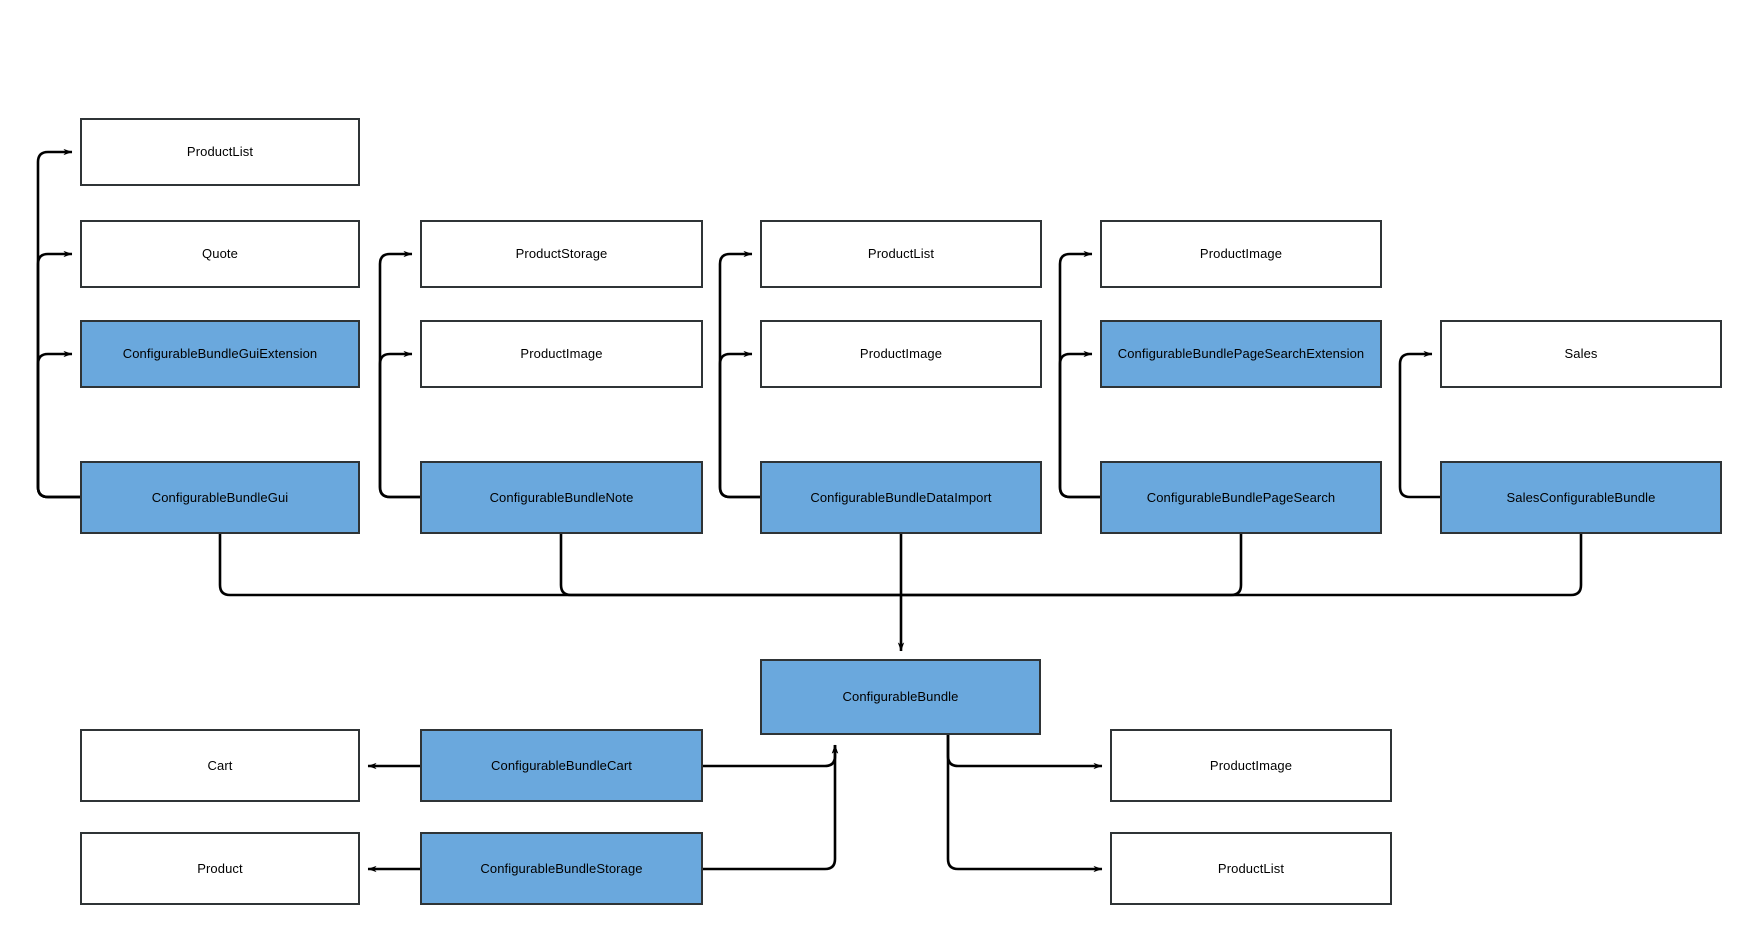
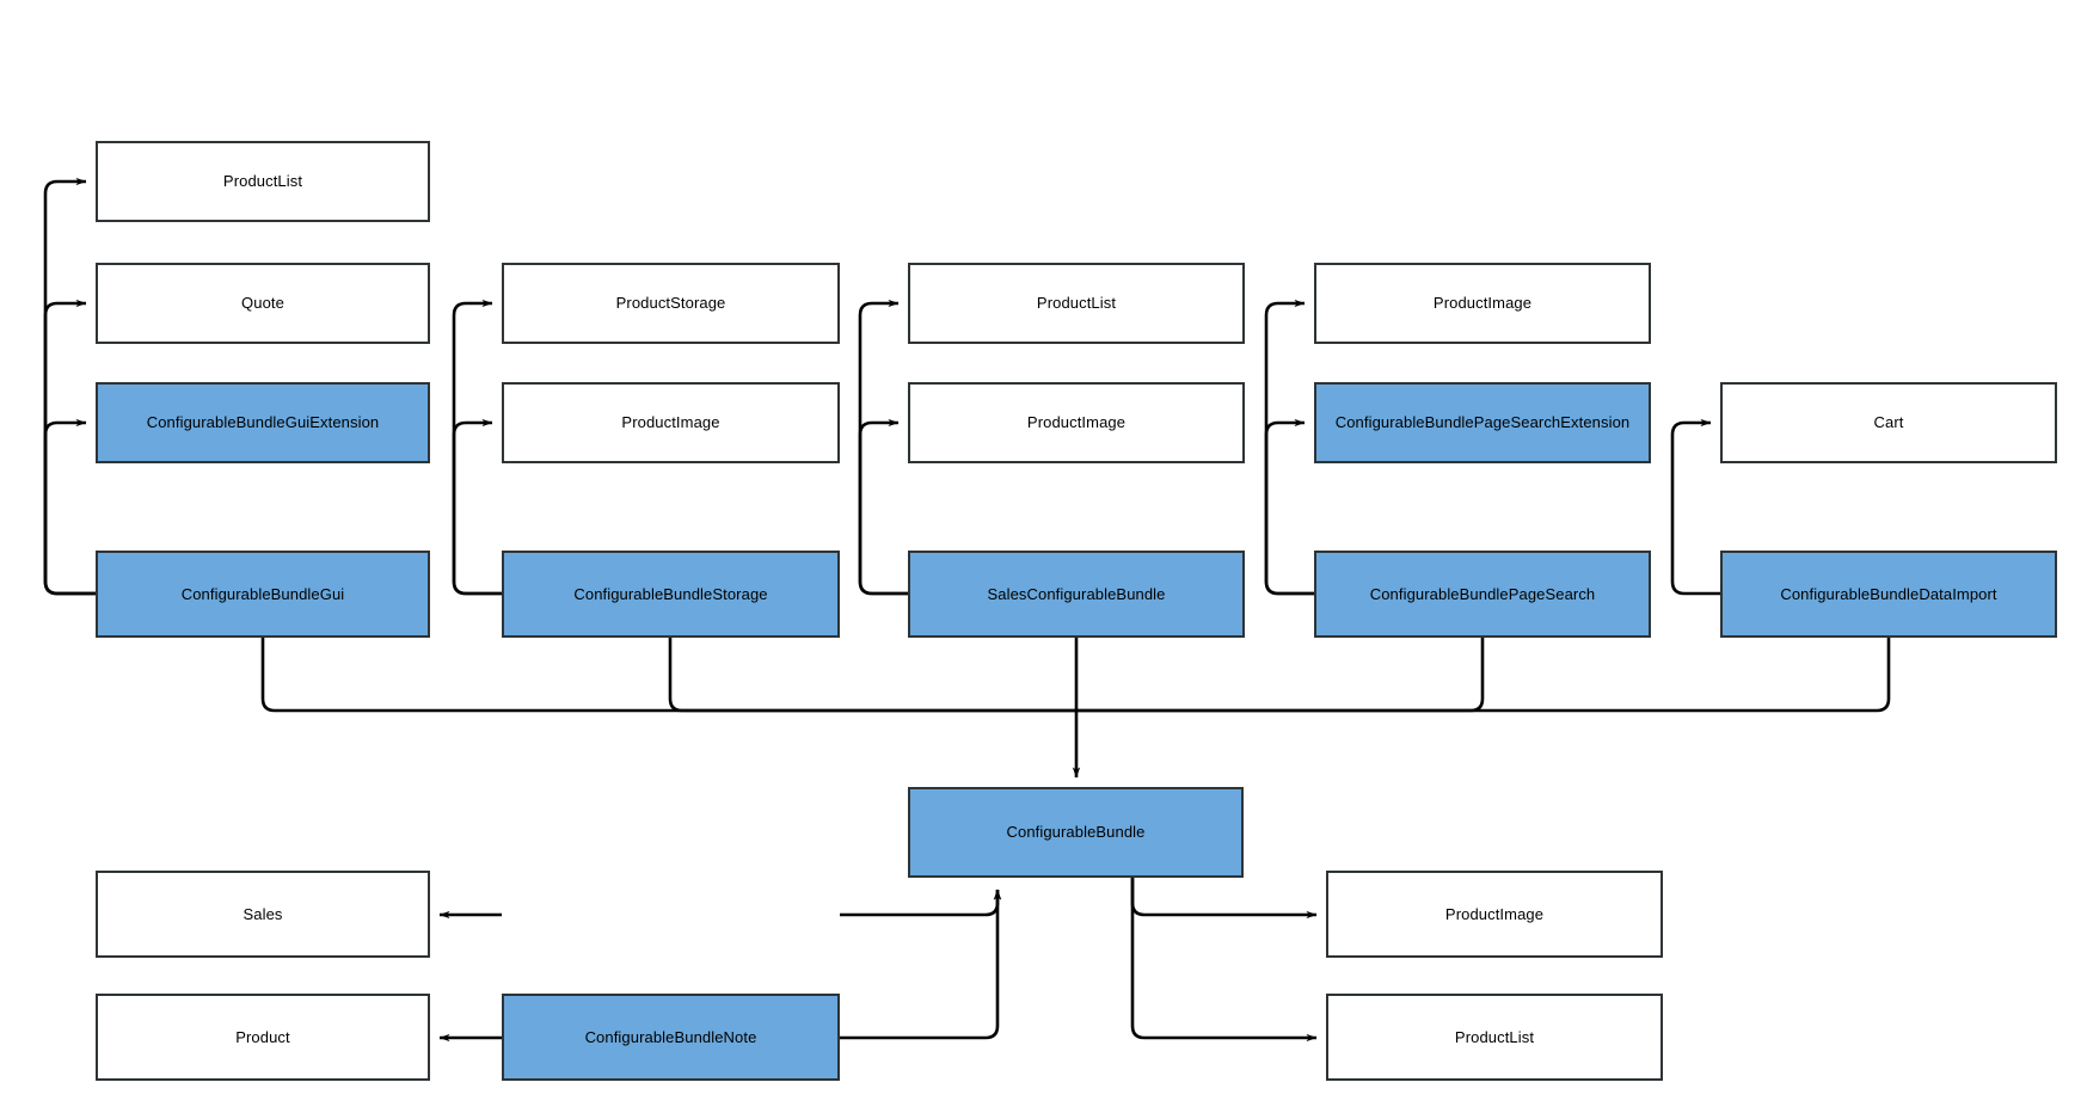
  ProductList
  Quote
  ConfigurableBundleGuiExtension
  ConfigurableBundleGui
  ProductStorage
  ProductImage
- ConfigurableBundleNote
+ ConfigurableBundleStorage
  ProductList
  ProductImage
- ConfigurableBundleDataImport
+ SalesConfigurableBundle
  ProductImage
  ConfigurableBundlePageSearchExtension
  ConfigurableBundlePageSearch
- Sales
+ Cart
- SalesConfigurableBundle
+ ConfigurableBundleDataImport
  ConfigurableBundle
- Cart
+ Sales
  Product
- ConfigurableBundleCart
- ConfigurableBundleStorage
+ ConfigurableBundleNote
  ProductImage
  ProductList
